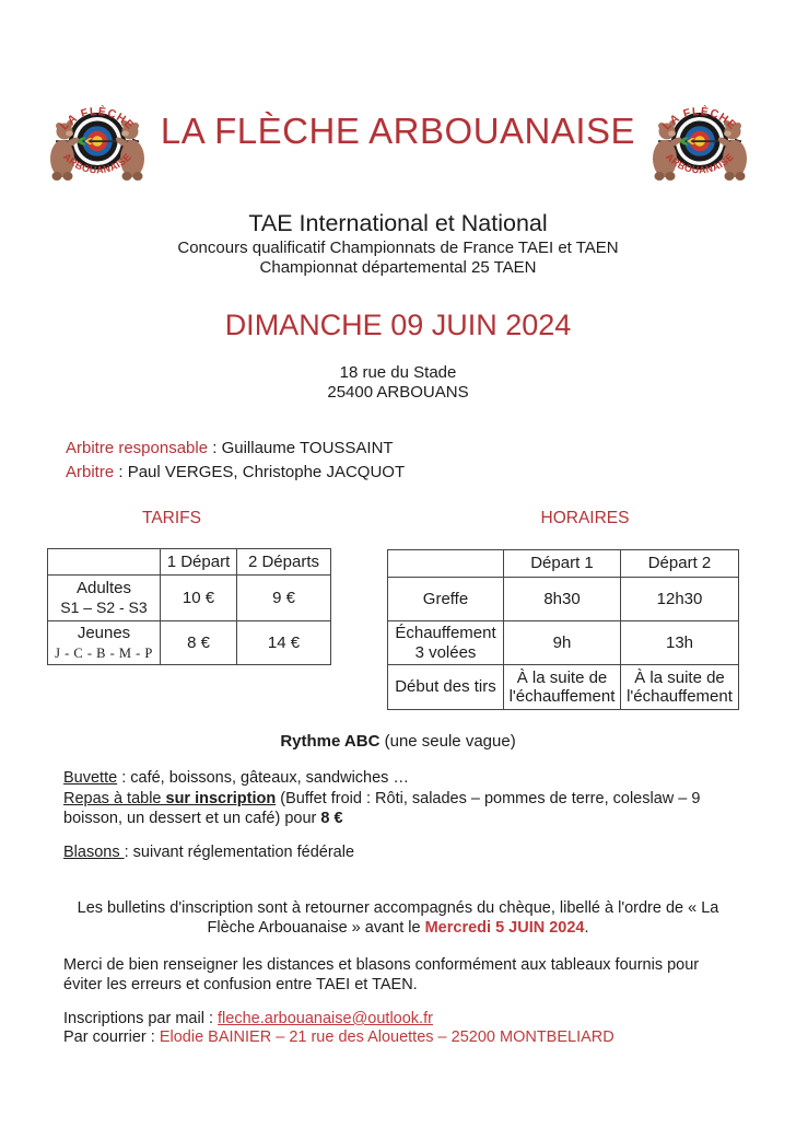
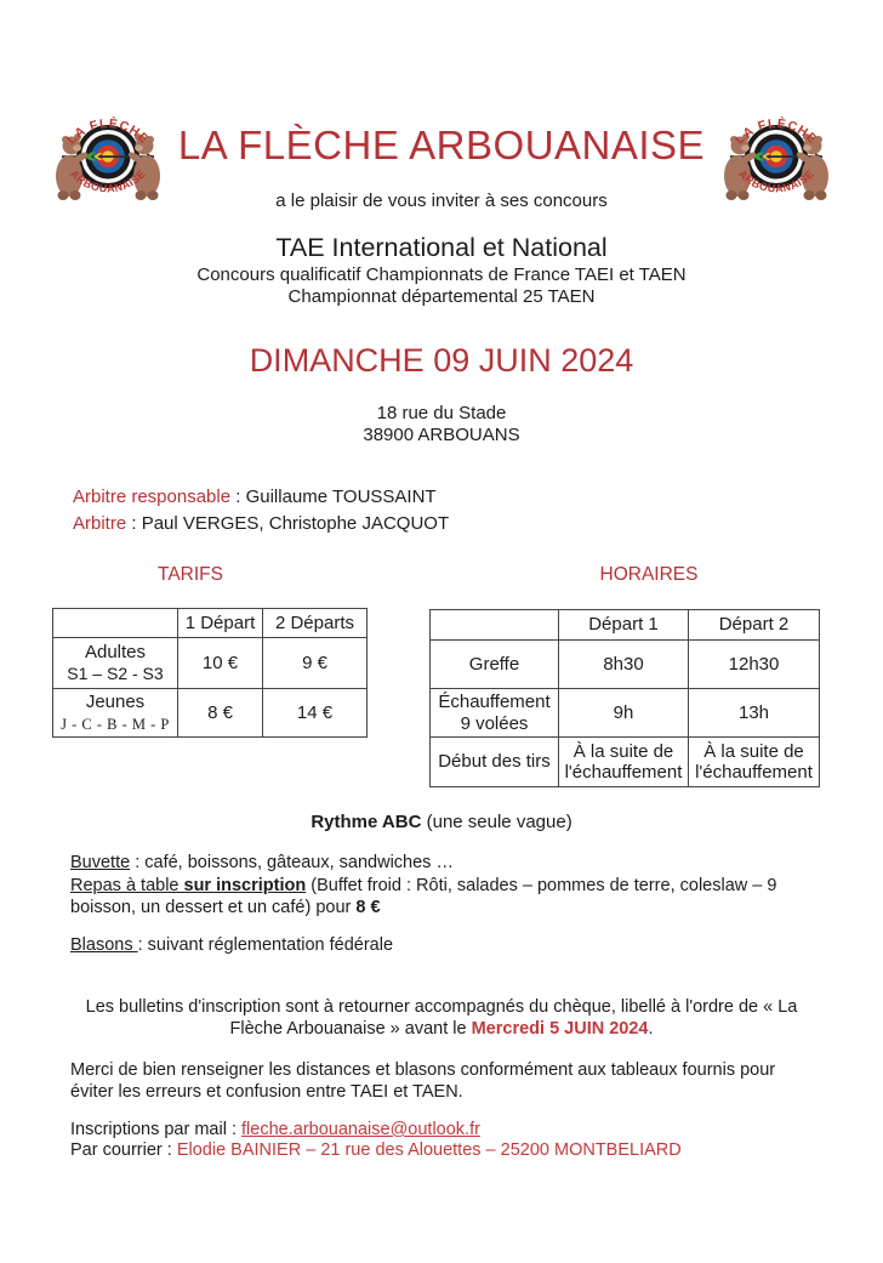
  LA FLÈCHE ARBOUANAISE
+ a le plaisir de vous inviter à ses concours
  TAE International et National
  Concours qualificatif Championnats de France TAEI et TAEN
  Championnat départemental 25 TAEN
  DIMANCHE 09 JUIN 2024
  18 rue du Stade
- 25400 ARBOUANS
+ 38900 ARBOUANS
  Arbitre responsable : Guillaume TOUSSAINT
  Arbitre : Paul VERGES, Christophe JACQUOT
  TARIFS
  HORAIRES
  	1 Départ	2 Départs
  AdultesS1 – S2 - S3	10 €	9 €
  JeunesJ - C - B - M - P	8 €	14 €
  	Départ 1	Départ 2
  Greffe	8h30	12h30
- Échauffement3 volées	9h	13h
+ Échauffement9 volées	9h	13h
  Début des tirs	À la suite de l'échauffement	À la suite de l'échauffement
  Rythme ABC (une seule vague)
  Buvette : café, boissons, gâteaux, sandwiches …
  Repas à table sur inscription (Buffet froid : Rôti, salades – pommes de terre, coleslaw – 9 boisson, un dessert et un café) pour 8 €
  Blasons : suivant réglementation fédérale
  Les bulletins d'inscription sont à retourner accompagnés du chèque, libellé à l'ordre de « La Flèche Arbouanaise » avant le Mercredi 5 JUIN 2024.
  Merci de bien renseigner les distances et blasons conformément aux tableaux fournis pour éviter les erreurs et confusion entre TAEI et TAEN.
  Inscriptions par mail : fleche.arbouanaise@outlook.fr
  Par courrier : Elodie BAINIER – 21 rue des Alouettes – 25200 MONTBELIARD
